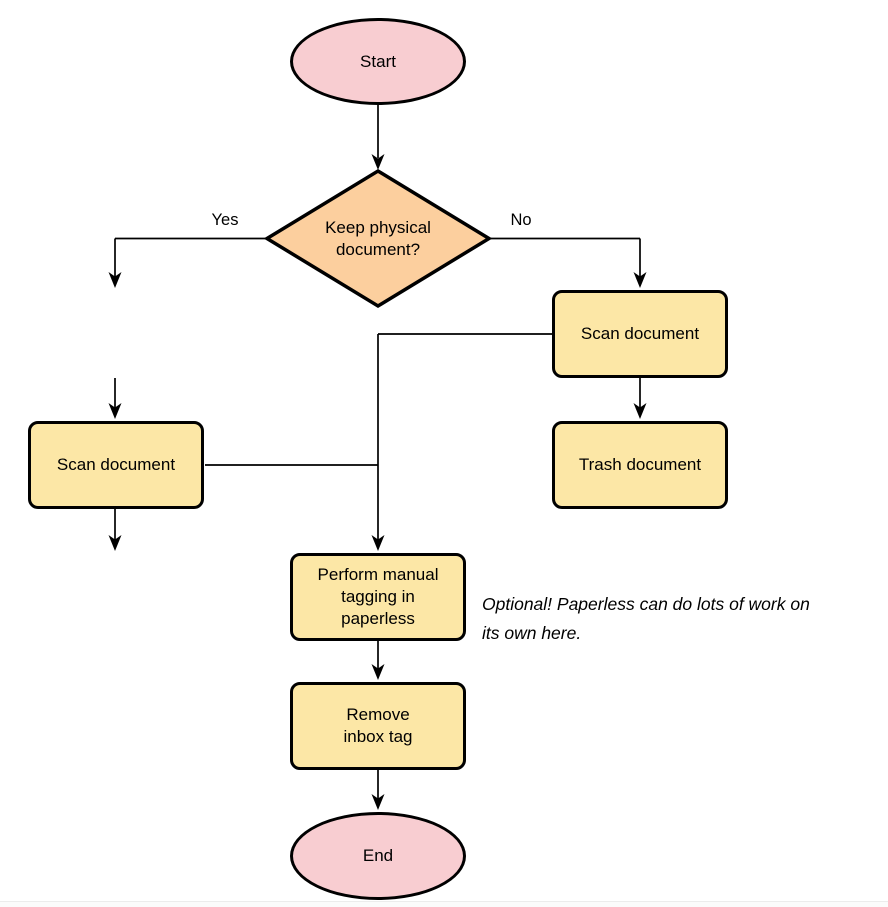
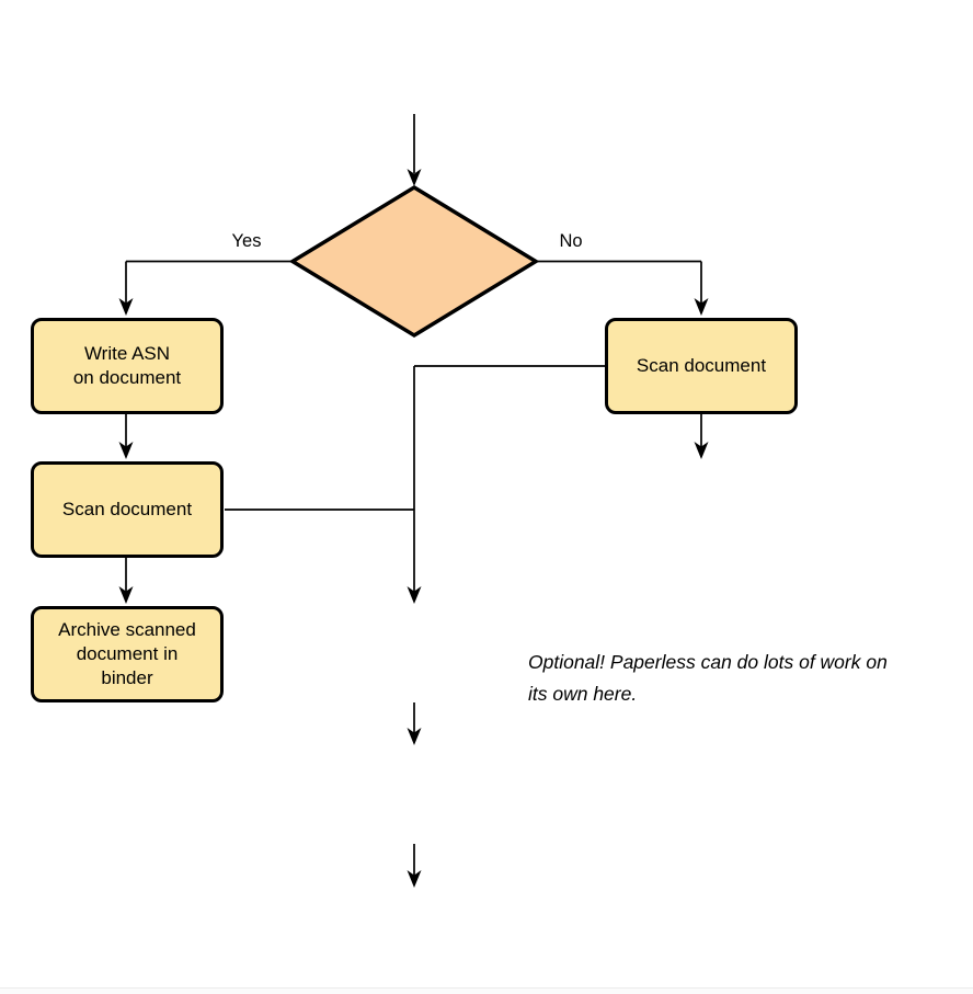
- Start
- Keep physical
- document?
  Yes
  No
+ Write ASN
+ on document
  Scan document
+ Archive scanned
+ document in
+ binder
  Scan document
- Trash document
- Perform manual
- tagging in
- paperless
- Remove
- inbox tag
- End
  Optional! Paperless can do lots of work on
  its own here.
